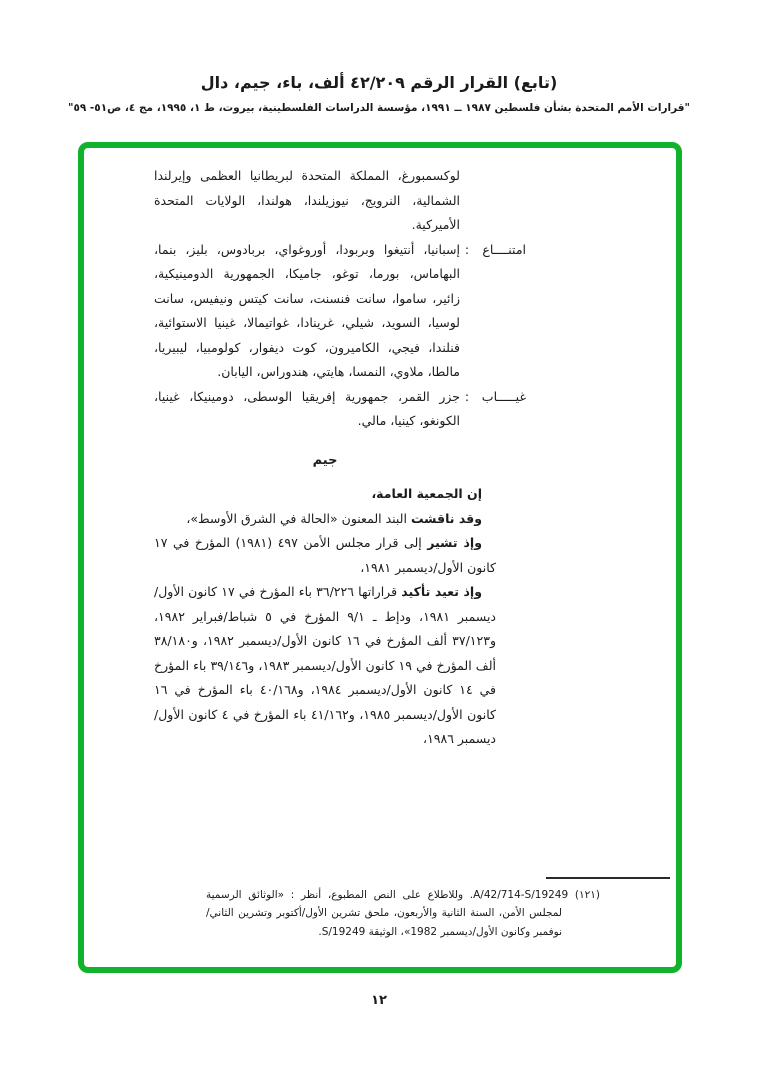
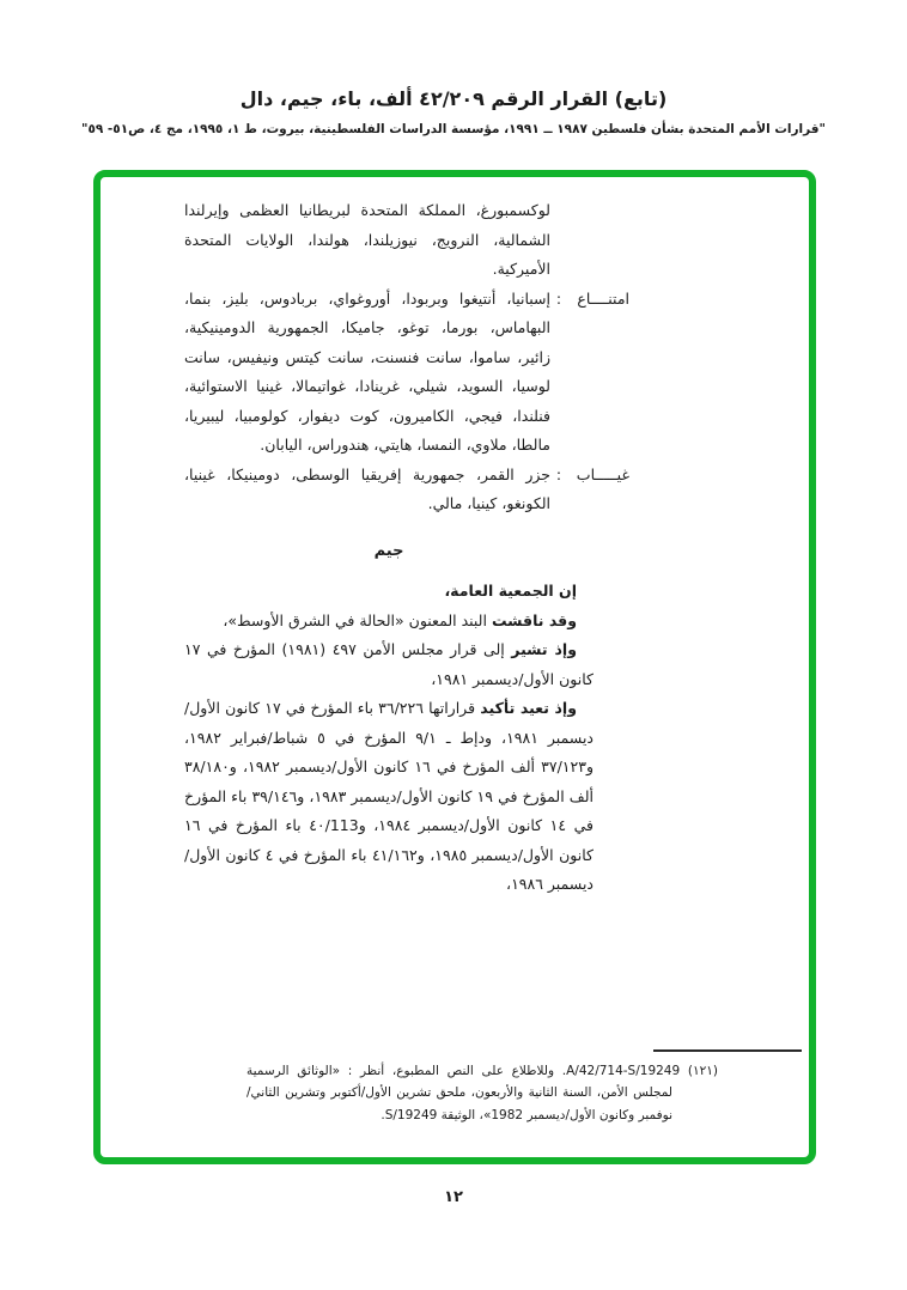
  (تابع) القرار الرقم ٤٢/٢٠٩ ألف، باء، جيم، دال
  "قرارات الأمم المتحدة بشأن فلسطين ١٩٨٧ ــ ١٩٩١، مؤسسة الدراسات الفلسطينية، بيروت، ط ١، ١٩٩٥، مج ٤، ص٥١- ٥٩"
  لوكسمبورغ، المملكة المتحدة لبريطانيا العظمى وإيرلندا الشمالية، النرويج، نيوزيلندا، هولندا، الولايات المتحدة الأميركية.
  امتنــــاع
  :
  إسبانيا، أنتيغوا وبربودا، أوروغواي، بربادوس، بليز، بنما، البهاماس، بورما، توغو، جاميكا، الجمهورية الدومينيكية، زائير، ساموا، سانت فنسنت، سانت كيتس ونيفيس، سانت لوسيا، السويد، شيلي، غرينادا، غواتيمالا، غينيا الاستوائية، فنلندا، فيجي، الكاميرون، كوت ديفوار، كولومبيا، ليبيريا، مالطا، ملاوي، النمسا، هايتي، هندوراس، اليابان.
  غيـــــاب
  :
  جزر القمر، جمهورية إفريقيا الوسطى، دومينيكا، غينيا، الكونغو، كينيا، مالي.
  جيم
  إن الجمعية العامة،
  وقد ناقشت البند المعنون «الحالة في الشرق الأوسط»،
  وإذ تشير إلى قرار مجلس الأمن ٤٩٧ (١٩٨١) المؤرخ في ١٧ كانون الأول/ديسمبر ١٩٨١،
- وإذ تعيد تأكيد قراراتها ٣٦/٢٢٦ باء المؤرخ في ١٧ كانون الأول/ديسمبر ١٩٨١، ودإط ـ ٩/١ المؤرخ في ٥ شباط/فبراير ١٩٨٢، و٣٧/١٢٣ ألف المؤرخ في ١٦ كانون الأول/ديسمبر ١٩٨٢، و٣٨/١٨٠ ألف المؤرخ في ١٩ كانون الأول/ديسمبر ١٩٨٣، و٣٩/١٤٦ باء المؤرخ في ١٤ كانون الأول/ديسمبر ١٩٨٤، و٤٠/١٦٨ باء المؤرخ في ١٦ كانون الأول/ديسمبر ١٩٨٥، و٤١/١٦٢ باء المؤرخ في ٤ كانون الأول/ديسمبر ١٩٨٦،
+ وإذ تعيد تأكيد قراراتها ٣٦/٢٢٦ باء المؤرخ في ١٧ كانون الأول/ديسمبر ١٩٨١، ودإط ـ ٩/١ المؤرخ في ٥ شباط/فبراير ١٩٨٢، و٣٧/١٢٣ ألف المؤرخ في ١٦ كانون الأول/ديسمبر ١٩٨٢، و٣٨/١٨٠ ألف المؤرخ في ١٩ كانون الأول/ديسمبر ١٩٨٣، و٣٩/١٤٦ باء المؤرخ في ١٤ كانون الأول/ديسمبر ١٩٨٤، و٤٠/113 باء المؤرخ في ١٦ كانون الأول/ديسمبر ١٩٨٥، و٤١/١٦٢ باء المؤرخ في ٤ كانون الأول/ديسمبر ١٩٨٦،
  (١٢١) A/42/714-S/19249. وللاطلاع على النص المطبوع، أنظر : «الوثائق الرسمية لمجلس الأمن، السنة الثانية والأربعون، ملحق تشرين الأول/أكتوبر وتشرين الثاني/نوفمبر وكانون الأول/ديسمبر 1982»، الوثيقة S/19249.
  ١٢
